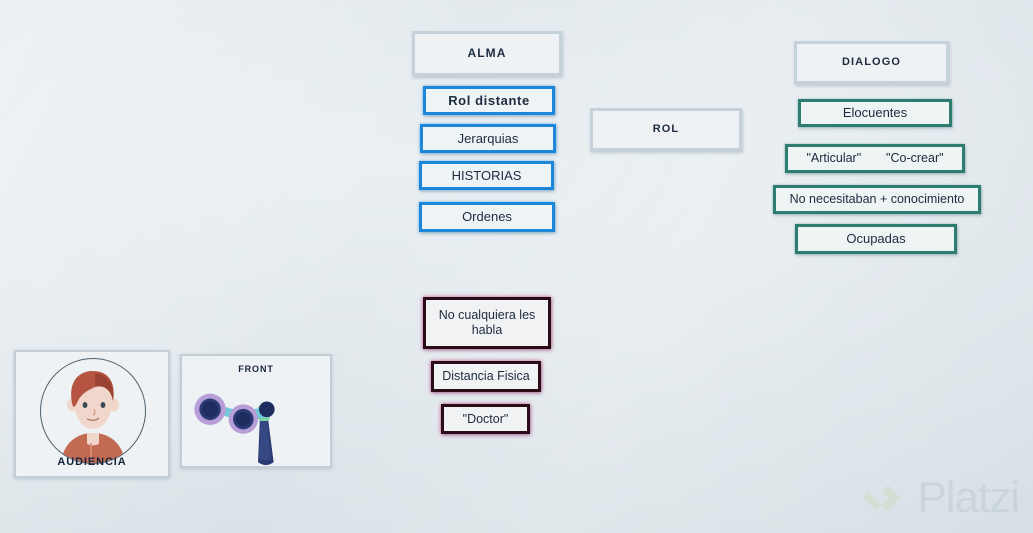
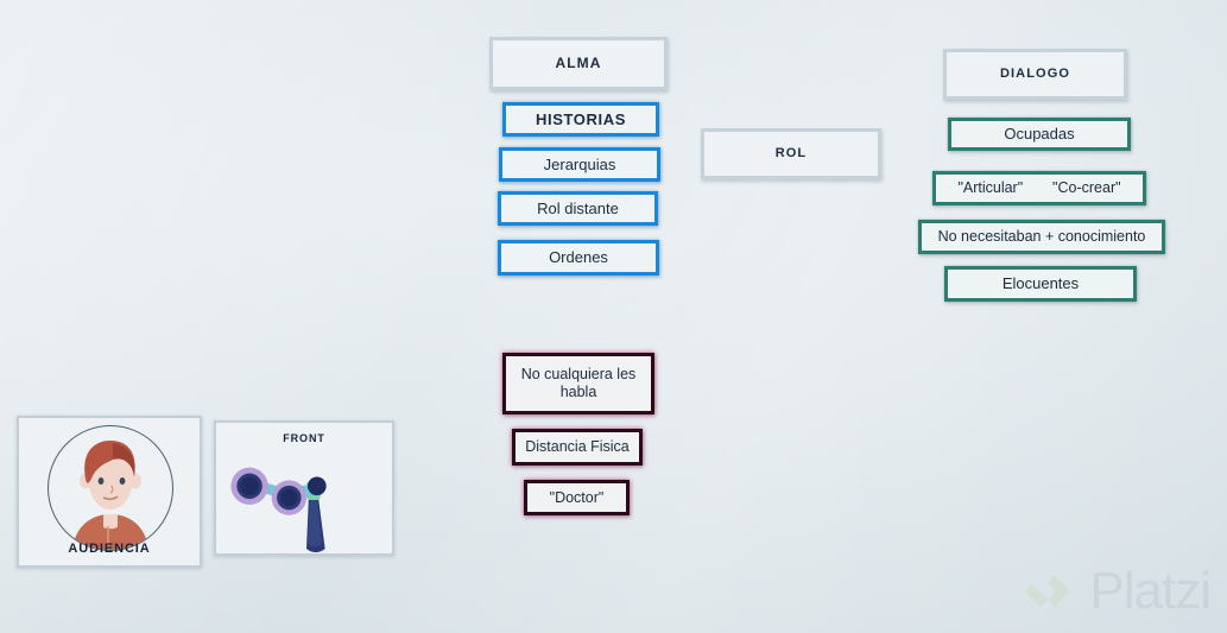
  AUDIENCIA
  FRONT
  ALMA
- Rol distante
+ HISTORIAS
  Jerarquias
- HISTORIAS
+ Rol distante
  Ordenes
  ROL
  DIALOGO
- Elocuentes
+ Ocupadas
  "Articular"
  "Co-crear"
  No necesitaban + conocimiento
- Ocupadas
+ Elocuentes
  No cualquiera les habla
  Distancia Fisica
  "Doctor"
